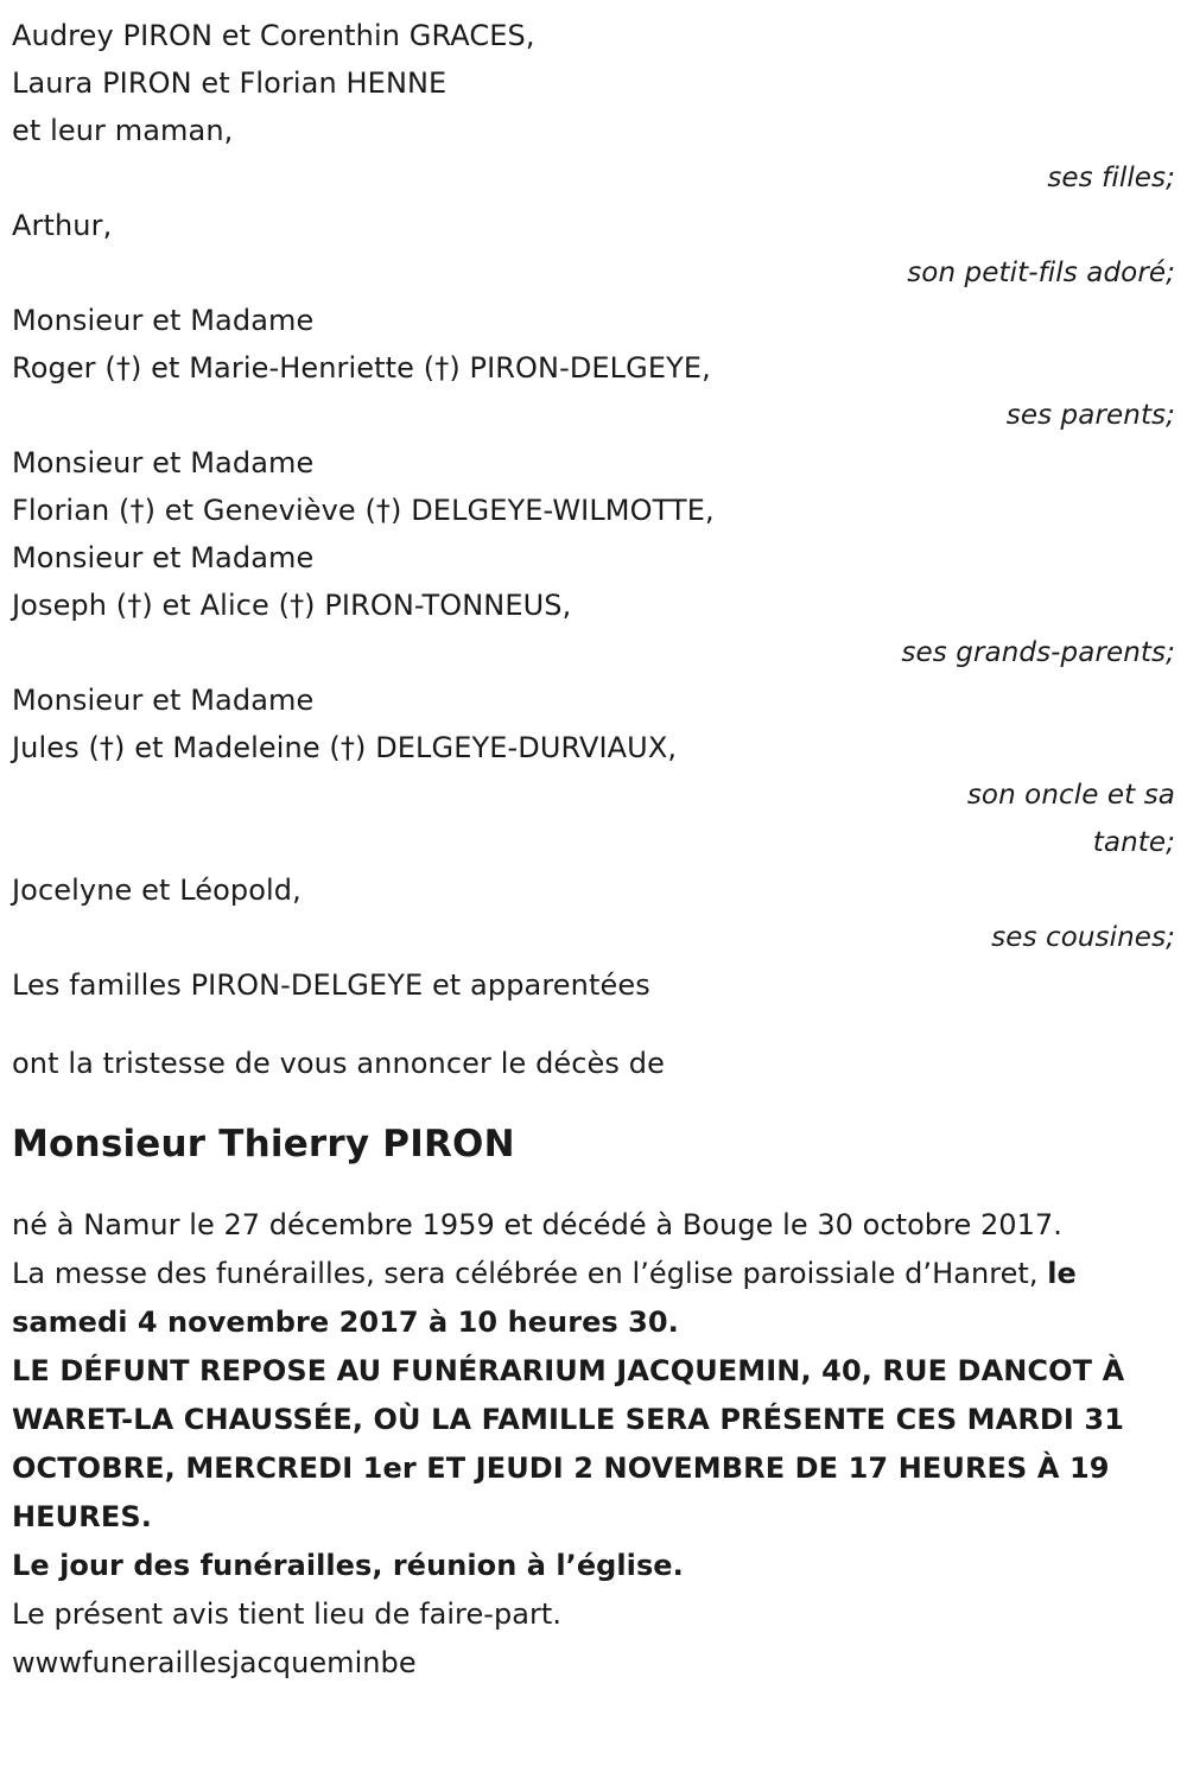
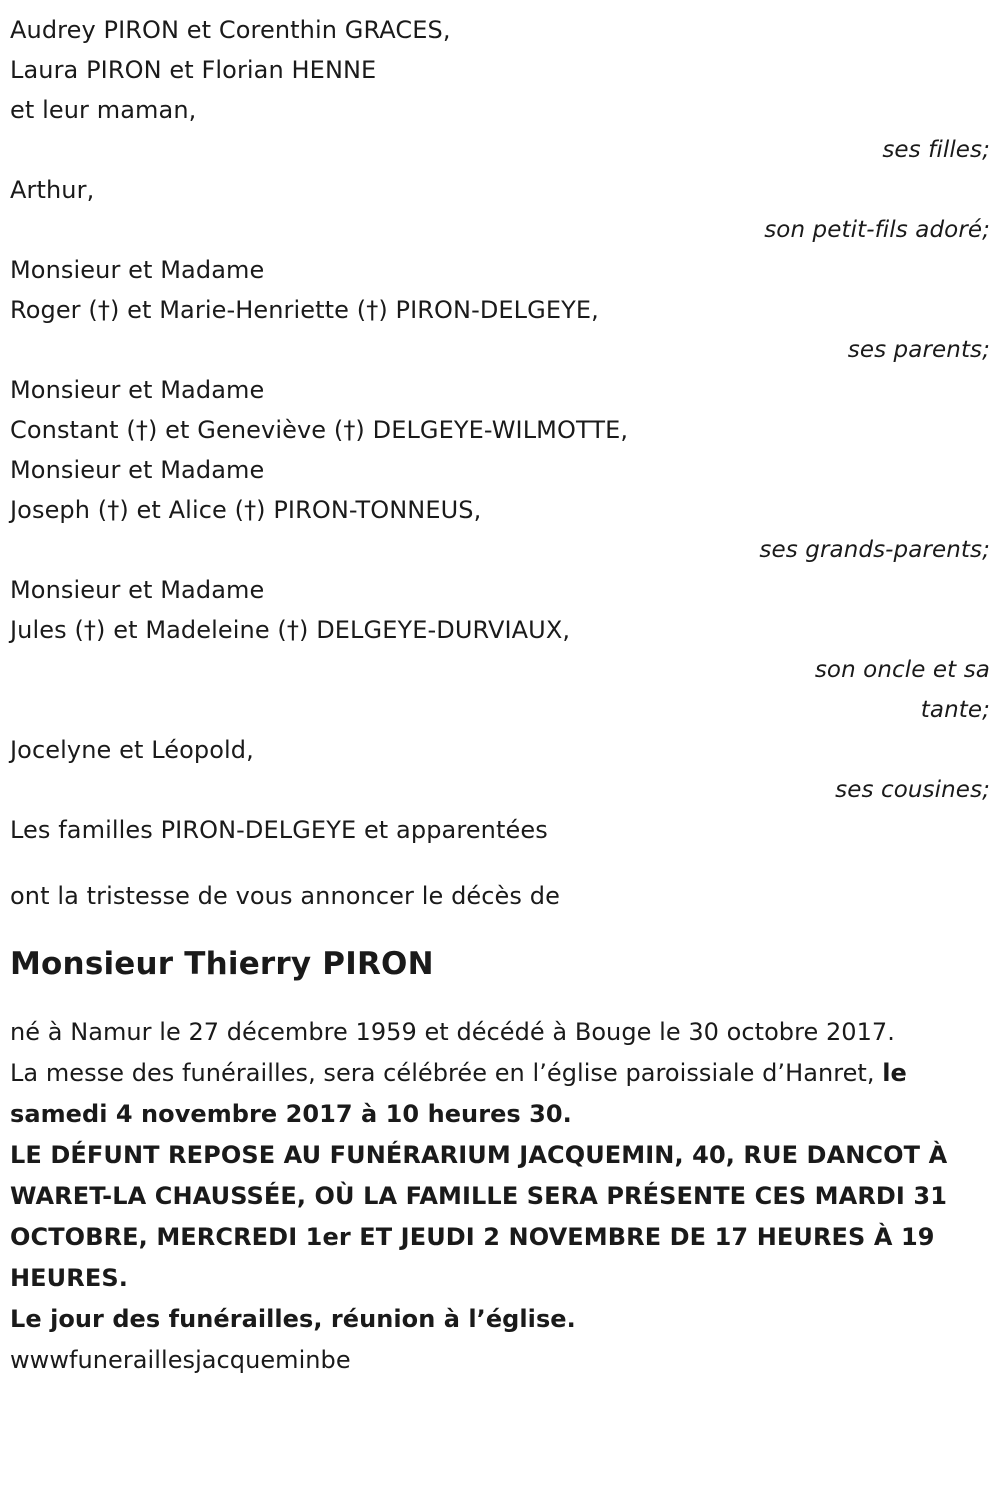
  Audrey PIRON et Corenthin GRACES,
  Laura PIRON et Florian HENNE
  et leur maman,
  ses filles;
  Arthur,
  son petit-fils adoré;
  Monsieur et Madame
  Roger (†) et Marie-Henriette (†) PIRON-DELGEYE,
  ses parents;
  Monsieur et Madame
- Florian (†) et Geneviève (†) DELGEYE-WILMOTTE,
+ Constant (†) et Geneviève (†) DELGEYE-WILMOTTE,
  Monsieur et Madame
  Joseph (†) et Alice (†) PIRON-TONNEUS,
  ses grands-parents;
  Monsieur et Madame
  Jules (†) et Madeleine (†) DELGEYE-DURVIAUX,
  son oncle et sa
  tante;
  Jocelyne et Léopold,
  ses cousines;
  Les familles PIRON-DELGEYE et apparentées
  ont la tristesse de vous annoncer le décès de
  Monsieur Thierry PIRON
  né à Namur le 27 décembre 1959 et décédé à Bouge le 30 octobre 2017.
  La messe des funérailles, sera célébrée en l’église paroissiale d’Hanret, le samedi 4 novembre 2017 à 10 heures 30.
  LE DÉFUNT REPOSE AU FUNÉRARIUM JACQUEMIN, 40, RUE DANCOT À WARET-LA CHAUSSÉE, OÙ LA FAMILLE SERA PRÉSENTE CES MARDI 31 OCTOBRE, MERCREDI 1er ET JEUDI 2 NOVEMBRE DE 17 HEURES À 19 HEURES.
  Le jour des funérailles, réunion à l’église.
- Le présent avis tient lieu de faire-part.
  wwwfuneraillesjacqueminbe
